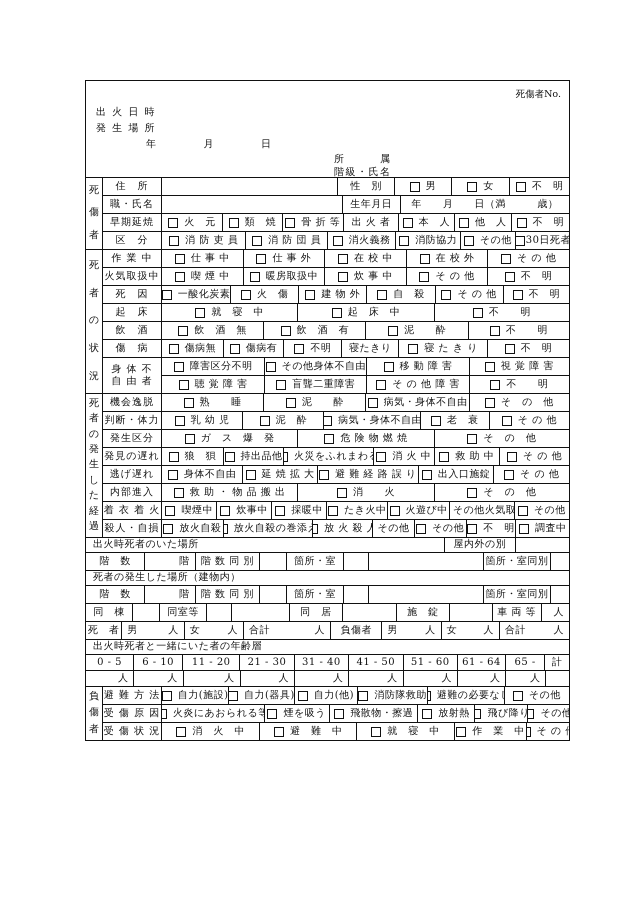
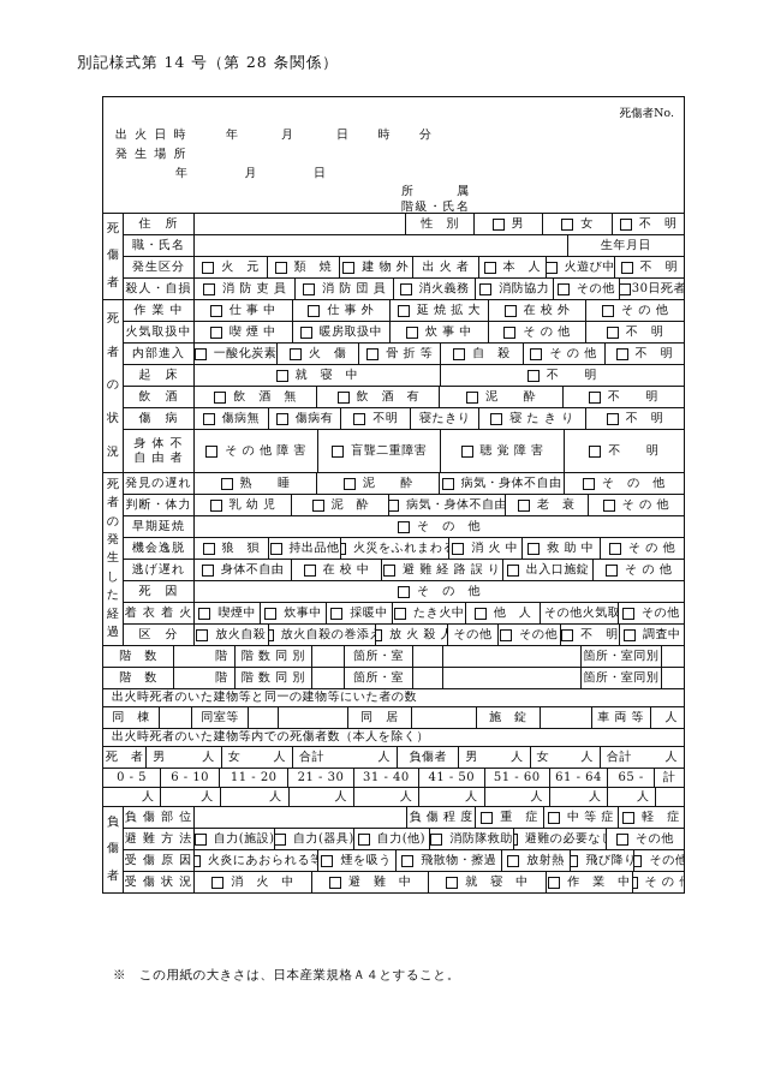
+ 別記様式第 14 号（第 28 条関係）
  死傷者No.
  出 火 日 時
+ 年 月 日 時 分
  発 生 場 所
  年 月 日
  所 属
  階級・氏名
  死
  傷
  者
  住 所
  性 別
  男
  女
  不 明
  職・氏名
  生年月日
- 年 月 日（満 歳）
- 早期延焼
+ 発生区分
  火 元
  類 焼
- 骨 折 等
+ 建 物 外
  出 火 者
  本 人
- 他 人
+ 火遊び中
  不 明
- 区 分
+ 殺人・自損
  消 防 吏 員
  消 防 団 員
  消火義務
  消防協力
  その他
  30日死者
  死
  者
  の
  状
  況
  作 業 中
  仕 事 中
  仕 事 外
- 在 校 中
+ 延 焼 拡 大
  在 校 外
  そ の 他
  火気取扱中
  喫 煙 中
  暖房取扱中
  炊 事 中
  そ の 他
  不 明
- 死 因
+ 内部進入
  一酸化炭素
  火 傷
- 建 物 外
+ 骨 折 等
  自 殺
  そ の 他
  不 明
  起 床
  就 寝 中
- 起 床 中
  不 明
  飲 酒
  飲 酒 無
  飲 酒 有
  泥 酔
  不 明
  傷 病
  傷病無
  傷病有
  不明
  寝たきり
  寝 た き り
  不 明
  身 体 不
  自 由 者
- 障害区分不明
- その他身体不自由
- 移 動 障 害
- 視 覚 障 害
- 聴 覚 障 害
+ そ の 他 障 害
  盲聾二重障害
- そ の 他 障 害
+ 聴 覚 障 害
  不 明
  死
  者
  の
  発
  生
  し
  た
  経
  過
- 機会逸脱
+ 発見の遅れ
  熟 睡
  泥 酔
  病気・身体不自由
  そ の 他
  判断・体力
  乳 幼 児
  泥 酔
  病気・身体不自由
  老 衰
  そ の 他
- 発生区分
+ 早期延焼
- ガ ス 爆 発
- 危 険 物 燃 焼
  そ の 他
- 発見の遅れ
+ 機会逸脱
  狼 狽
  持出品他
  火災をふれまわ
  消 火 中
  救 助 中
  そ の 他
  逃げ遅れ
  身体不自由
- 延 焼 拡 大
+ 在 校 中
  避 難 経 路 誤 り
  出入口施錠
  そ の 他
- 内部進入
+ 死 因
- 救 助 ・ 物 品 搬 出
- 消 火
  そ の 他
  着 衣 着 火
  喫煙中
  炊事中
  採暖中
  たき火中
- 火遊び中
+ 他 人
  その他火気取
  その他
- 殺人・自損
+ 区 分
  放火自殺
  放火自殺の巻添
  放 火 殺 人
  その他
  その他
  不 明
  調査中
- 出火時死者のいた場所
- 屋内外の別
  階 数
  階
  階 数 同 別
  箇所・室
  箇所・室同別
- 死者の発生した場所（建物内）
  階 数
  階
  階 数 同 別
  箇所・室
  箇所・室同別
+ 出火時死者のいた建物等と同一の建物等にいた者の数
  同 棟
  同室等
  同 居
  施 錠
  車 両 等
  人
+ 出火時死者のいた建物等内での死傷者数（本人を除く）
  死 者
  男
  人
  女
  人
  合計
  人
  負傷者
  男
  人
  女
  人
  合計
  人
- 出火時死者と一緒にいた者の年齢層
  0 - 5
  6 - 10
  11 - 20
  21 - 30
  31 - 40
  41 - 50
  51 - 60
  61 - 64
  65 -
  計
  人
  人
  人
  人
  人
  人
  人
  人
  人
  負
  傷
  者
+ 負 傷 部 位
+ 負 傷 程 度
+ 重 症
+ 中 等 症
+ 軽 症
  避 難 方 法
  自力(施設)
  自力(器具)
  自力(他)
  消防隊救助
  避難の必要な
  その他
  受 傷 原 因
  火炎にあおられる等
  煙を吸う
  飛散物・擦過
  放射熱
  飛び降り
  その他
  受 傷 状 況
  消 火 中
  避 難 中
  就 寝 中
  作 業 中
+ ※ この用紙の大きさは、日本産業規格Ａ４とすること。
